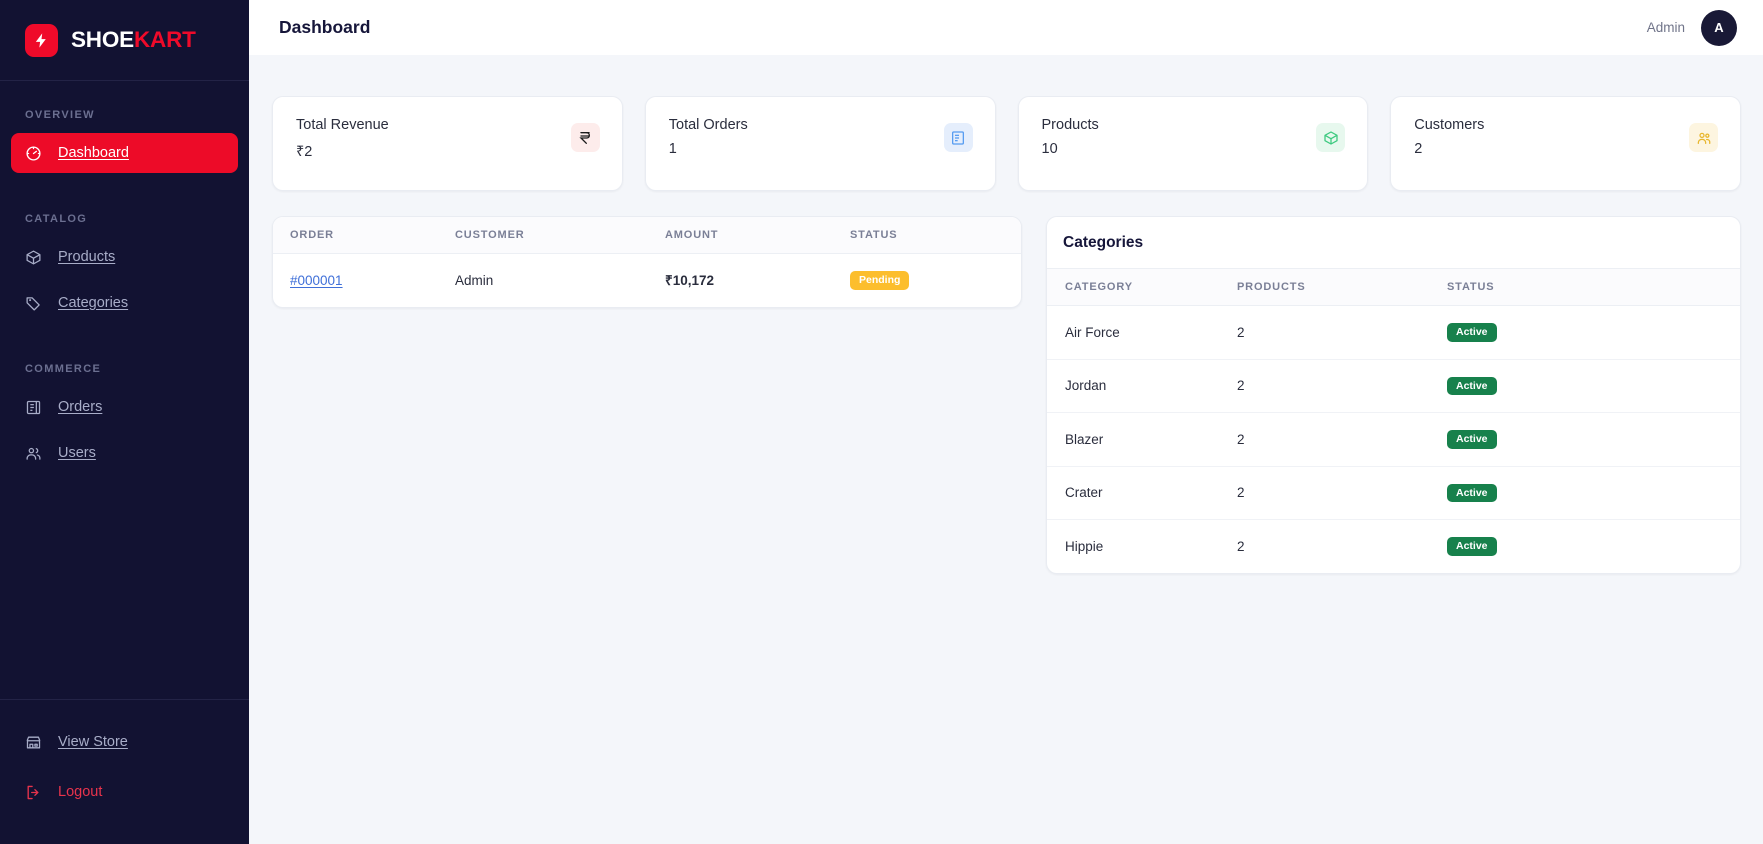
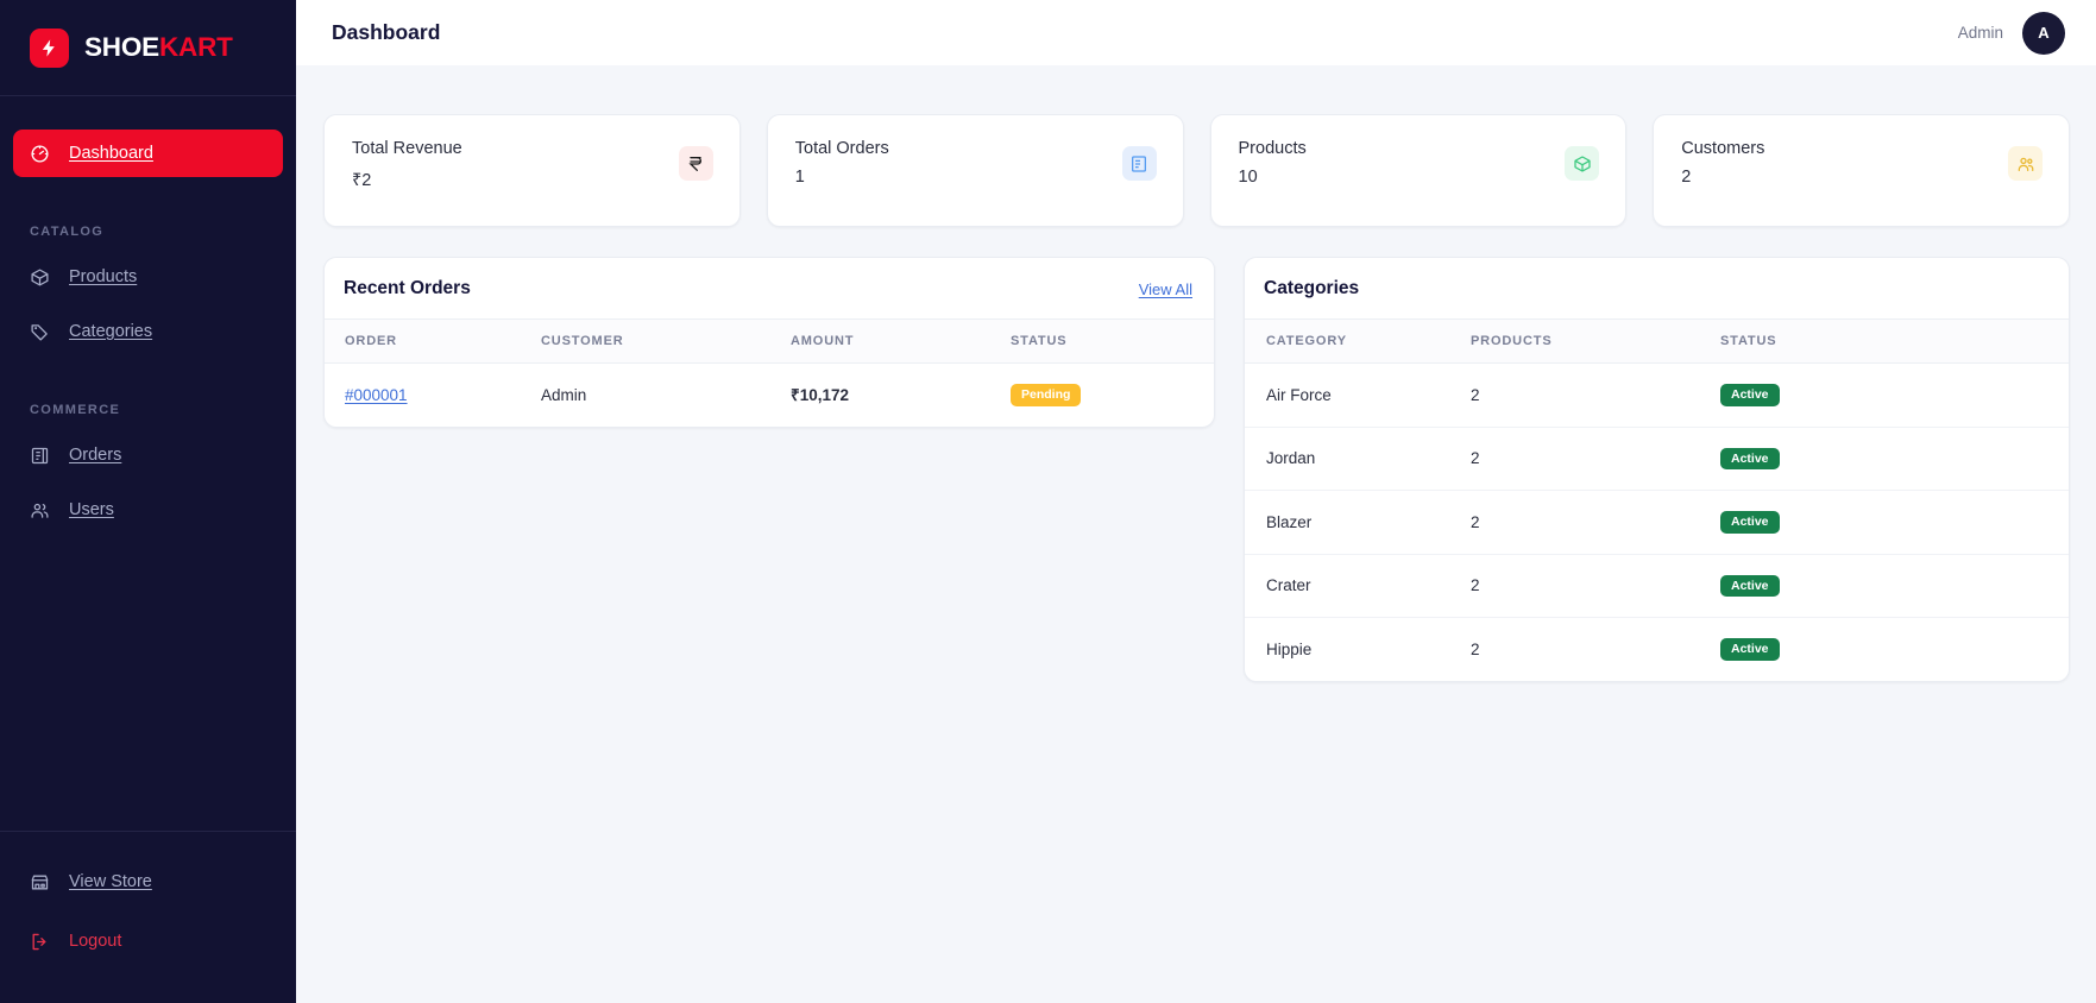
  SHOEKART
- OVERVIEW
  Dashboard
  CATALOG
  Products
  Categories
  COMMERCE
  Orders
  Users
  View Store
  Logout
  Dashboard
  Admin
  A
  Total Revenue
  ₹2
  Total Orders
  1
  Products
  10
  Customers
  2
+ Recent Orders
+ View All
  ORDER	CUSTOMER	AMOUNT	STATUS
  #000001	Admin	₹10,172	Pending
  Categories
  CATEGORY	PRODUCTS	STATUS
  Air Force	2	Active
  Jordan	2	Active
  Blazer	2	Active
  Crater	2	Active
  Hippie	2	Active
